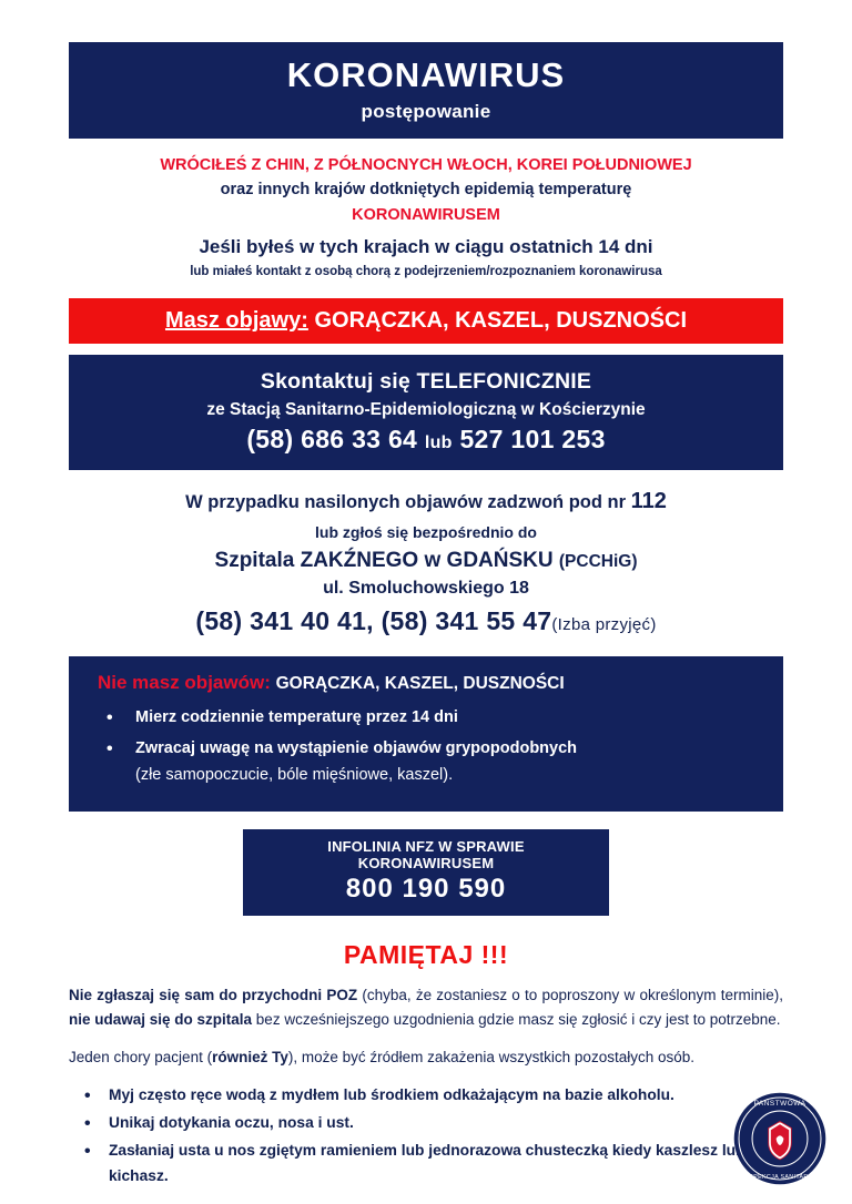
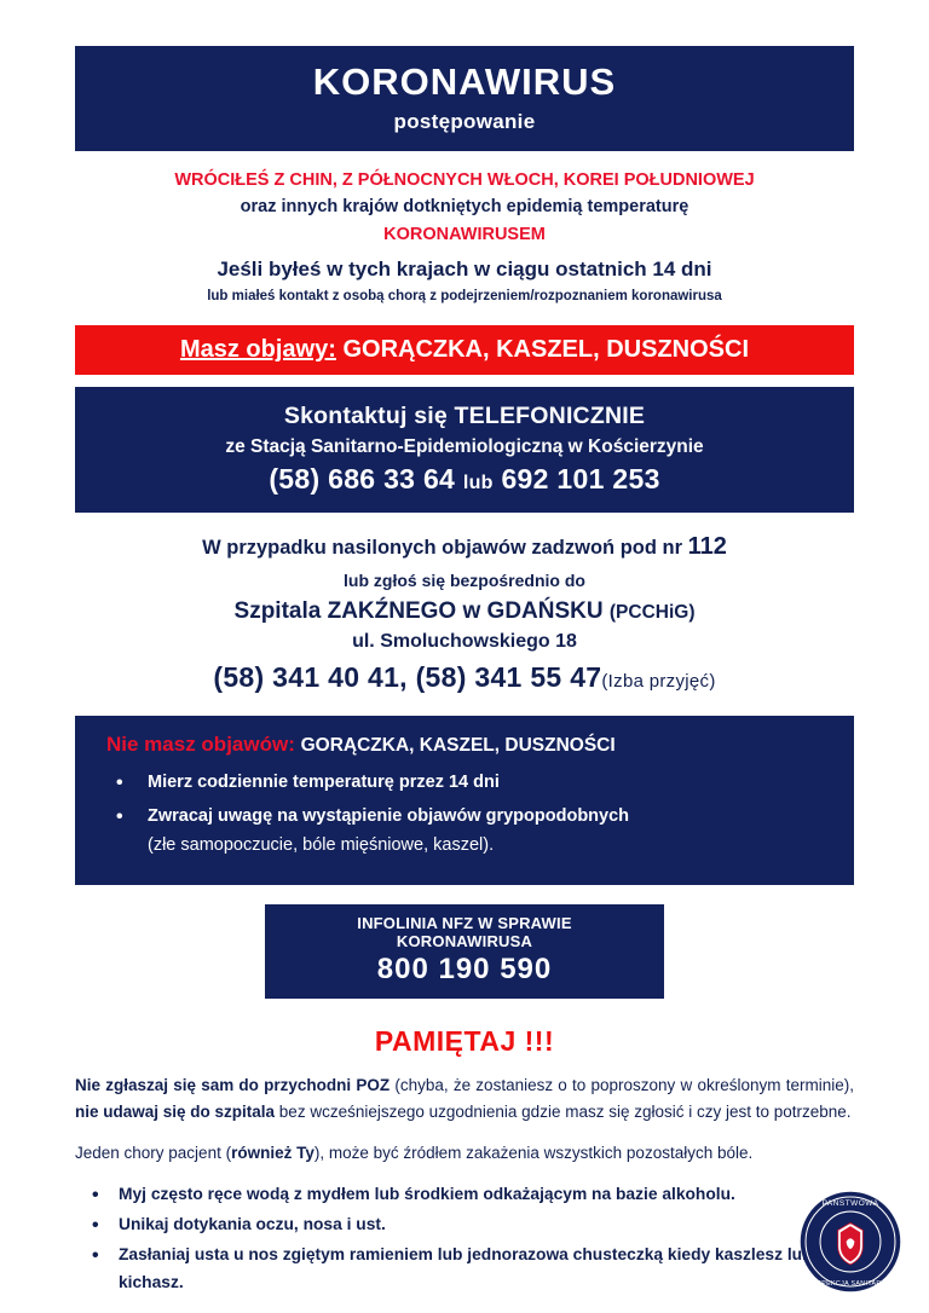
  KORONAWIRUS
  postępowanie
  WRÓCIŁEŚ Z CHIN, Z PÓŁNOCNYCH WŁOCH, KOREI POŁUDNIOWEJ
  oraz innych krajów dotkniętych epidemią temperaturę
  KORONAWIRUSEM
  Jeśli byłeś w tych krajach w ciągu ostatnich 14 dni
  lub miałeś kontakt z osobą chorą z podejrzeniem/rozpoznaniem koronawirusa
  Masz objawy: GORĄCZKA, KASZEL, DUSZNOŚCI
  Skontaktuj się TELEFONICZNIE
  ze Stacją Sanitarno-Epidemiologiczną w Kościerzynie
- (58) 686 33 64 lub 527 101 253
+ (58) 686 33 64 lub 692 101 253
  W przypadku nasilonych objawów zadzwoń pod nr 112
  lub zgłoś się bezpośrednio do
  Szpitala ZAKŹNEGO w GDAŃSKU (PCCHiG)
  ul. Smoluchowskiego 18
  (58) 341 40 41, (58) 341 55 47(Izba przyjęć)
  Nie masz objawów: GORĄCZKA, KASZEL, DUSZNOŚCI
  Mierz codziennie temperaturę przez 14 dni
  Zwracaj uwagę na wystąpienie objawów grypopodobnych
  (złe samopoczucie, bóle mięśniowe, kaszel).
- INFOLINIA NFZ W SPRAWIE KORONAWIRUSEM
+ INFOLINIA NFZ W SPRAWIE KORONAWIRUSA
  800 190 590
  PAMIĘTAJ !!!
  Nie zgłaszaj się sam do przychodni POZ (chyba, że zostaniesz o to poproszony w określonym terminie), nie udawaj się do szpitala bez wcześniejszego uzgodnienia gdzie masz się zgłosić i czy jest to potrzebne.
- Jeden chory pacjent (również Ty), może być źródłem zakażenia wszystkich pozostałych osób.
+ Jeden chory pacjent (również Ty), może być źródłem zakażenia wszystkich pozostałych bóle.
  Myj często ręce wodą z mydłem lub środkiem odkażającym na bazie alkoholu.
  Unikaj dotykania oczu, nosa i ust.
  Zasłaniaj usta u nos zgiętym ramieniem lub jednorazowa chusteczką kiedy kaszlesz lu kichasz.
